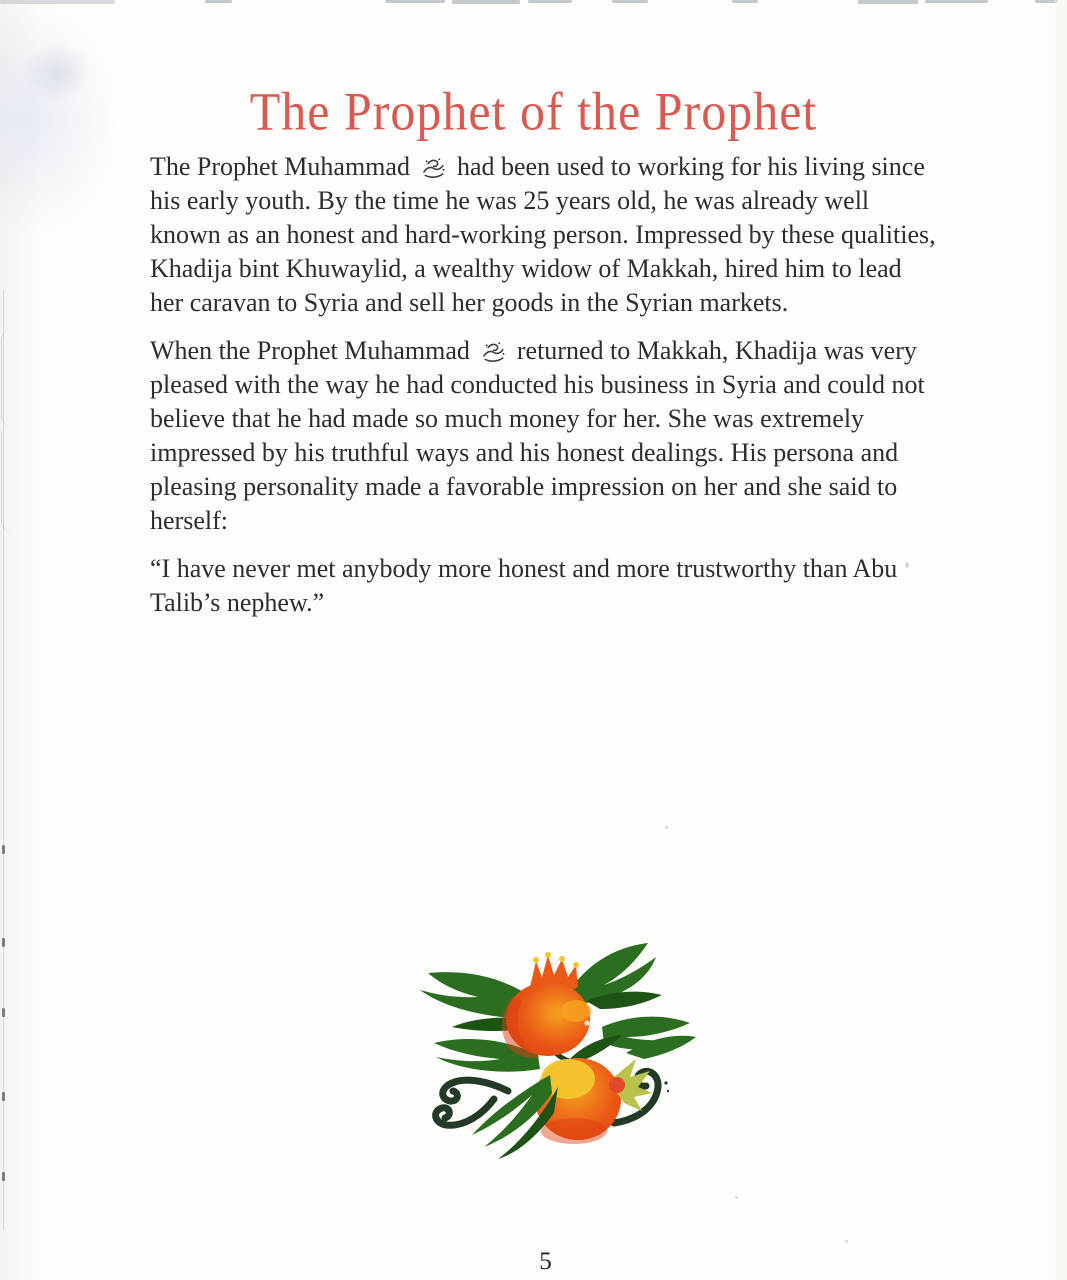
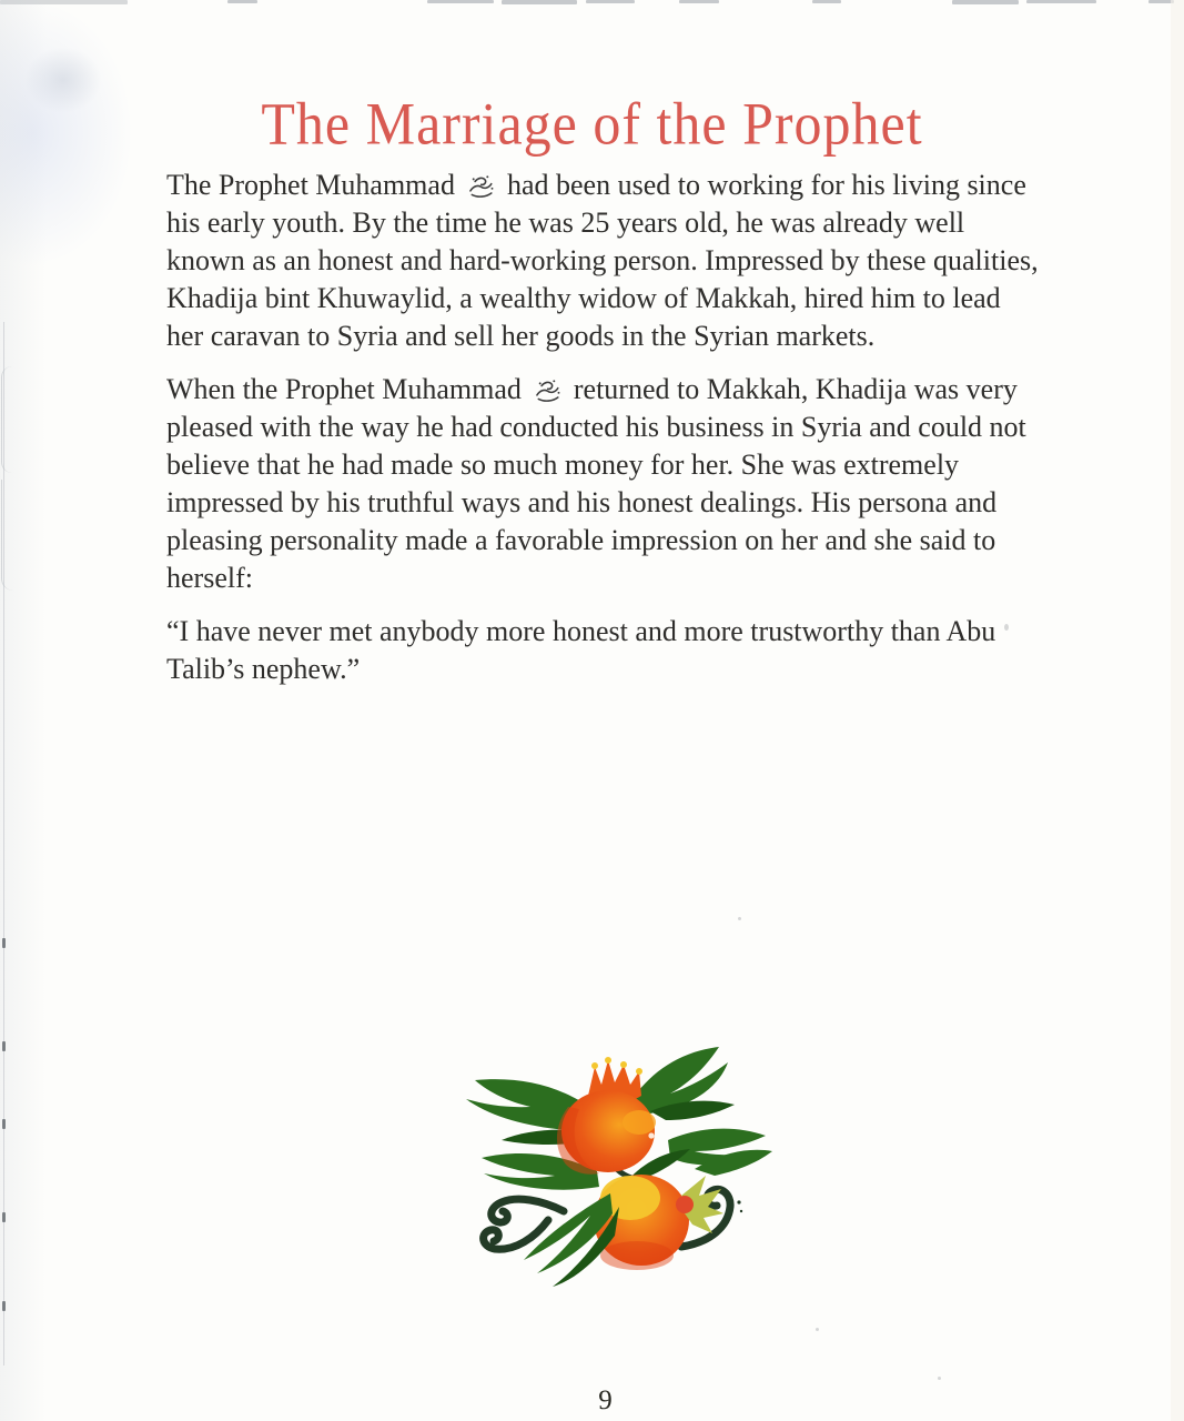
- The Prophet of the Prophet
+ The Marriage of the Prophet
  The Prophet Muhammad had been used to working for his living since his early youth. By the time he was 25 years old, he was already well known as an honest and hard-working person. Impressed by these qualities, Khadija bint Khuwaylid, a wealthy widow of Makkah, hired him to lead her caravan to Syria and sell her goods in the Syrian markets.
  When the Prophet Muhammad returned to Makkah, Khadija was very pleased with the way he had conducted his business in Syria and could not believe that he had made so much money for her. She was extremely impressed by his truthful ways and his honest dealings. His persona and pleasing personality made a favorable impression on her and she said to herself:
  “I have never met anybody more honest and more trustworthy than Abu Talib’s nephew.”
- 5
+ 9
